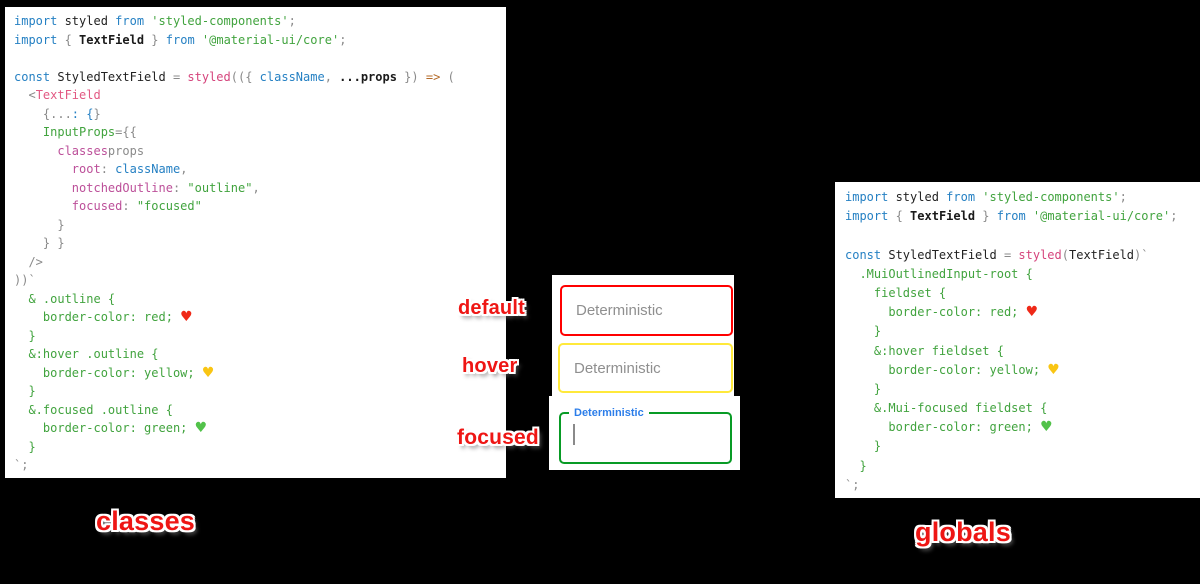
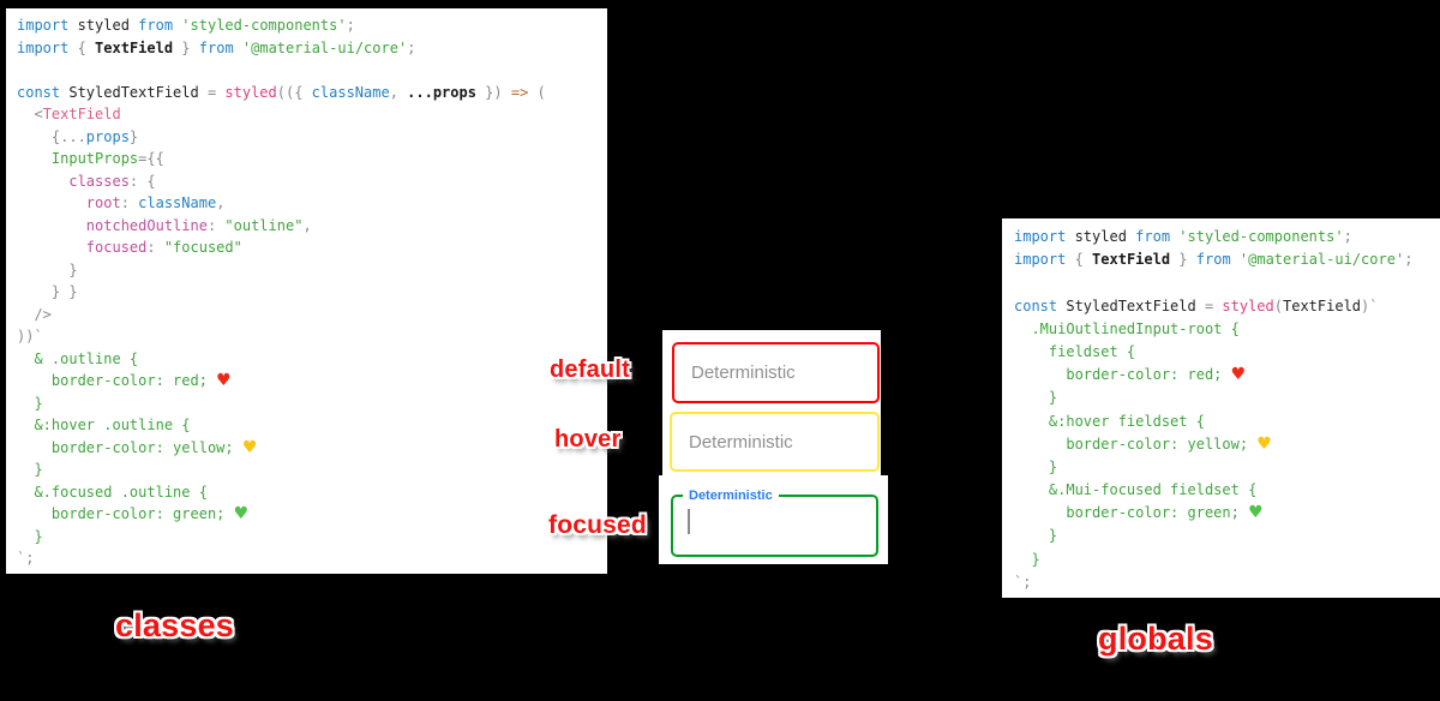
  import styled from 'styled-components';
  import { TextField } from '@material-ui/core';
  const StyledTextField = styled(({ className, ...props }) => (
  <TextField
- {...: {}
+ {...props}
  InputProps={{
- classesprops
+ classes: {
  root: className,
  notchedOutline: "outline",
  focused: "focused"
  }
  } }
  />
  ))`
  & .outline {
  border-color: red; ♥
  }
  &:hover .outline {
  border-color: yellow; ♥
  }
  &.focused .outline {
  border-color: green; ♥
  }
  `;
  import styled from 'styled-components';
  import { TextField } from '@material-ui/core';
  const StyledTextField = styled(TextField)`
  .MuiOutlinedInput-root {
  fieldset {
  border-color: red; ♥
  }
  &:hover fieldset {
  border-color: yellow; ♥
  }
  &.Mui-focused fieldset {
  border-color: green; ♥
  }
  }
  `;
  Deterministic
  Deterministic
  Deterministic
  default
  hover
  focused
  classes
  globals
